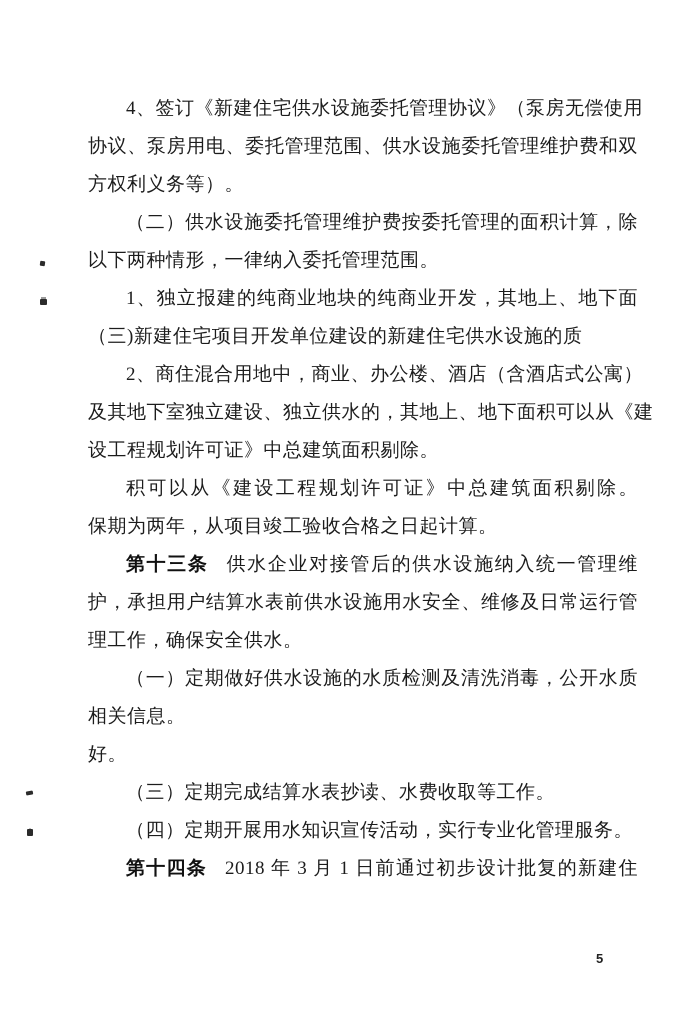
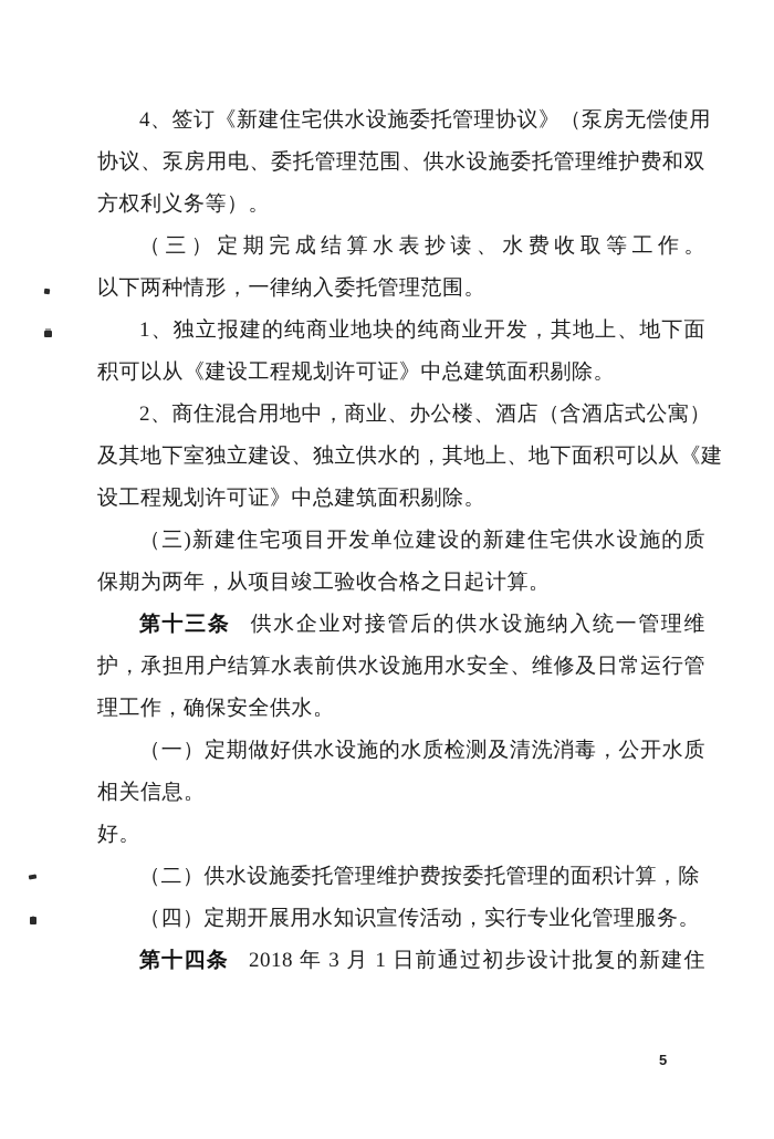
  4、签订《新建住宅供水设施委托管理协议》（泵房无偿使用
  协议、泵房用电、委托管理范围、供水设施委托管理维护费和双
  方权利义务等）。
- （二）供水设施委托管理维护费按委托管理的面积计算，除
+ （三）定期完成结算水表抄读、水费收取等工作。
  以下两种情形，一律纳入委托管理范围。
  1、独立报建的纯商业地块的纯商业开发，其地上、地下面
- （三)新建住宅项目开发单位建设的新建住宅供水设施的质
+ 积可以从《建设工程规划许可证》中总建筑面积剔除。
  2、商住混合用地中，商业、办公楼、酒店（含酒店式公寓）
  及其地下室独立建设、独立供水的，其地上、地下面积可以从《建
  设工程规划许可证》中总建筑面积剔除。
- 积可以从《建设工程规划许可证》中总建筑面积剔除。
+ （三)新建住宅项目开发单位建设的新建住宅供水设施的质
  保期为两年，从项目竣工验收合格之日起计算。
  第十三条 供水企业对接管后的供水设施纳入统一管理维
  护，承担用户结算水表前供水设施用水安全、维修及日常运行管
  理工作，确保安全供水。
  （一）定期做好供水设施的水质检测及清洗消毒，公开水质
  相关信息。
  好。
- （三）定期完成结算水表抄读、水费收取等工作。
+ （二）供水设施委托管理维护费按委托管理的面积计算，除
  （四）定期开展用水知识宣传活动，实行专业化管理服务。
  第十四条 2018 年 3 月 1 日前通过初步设计批复的新建住
  5
